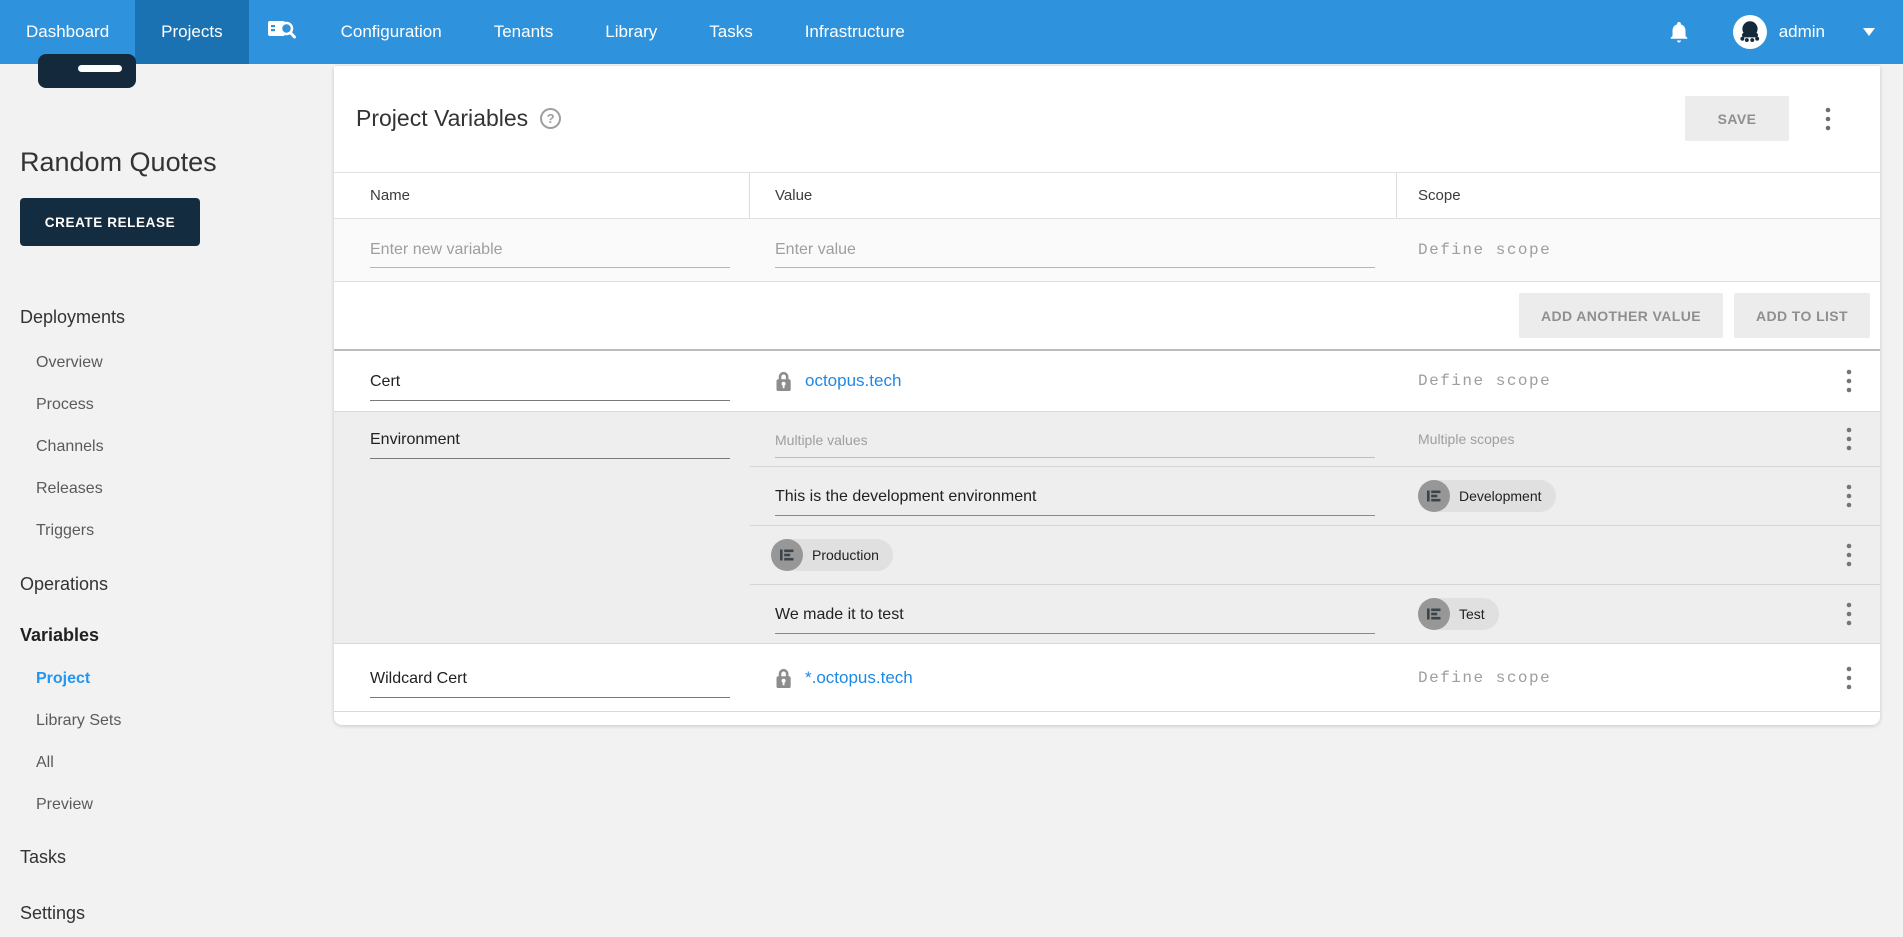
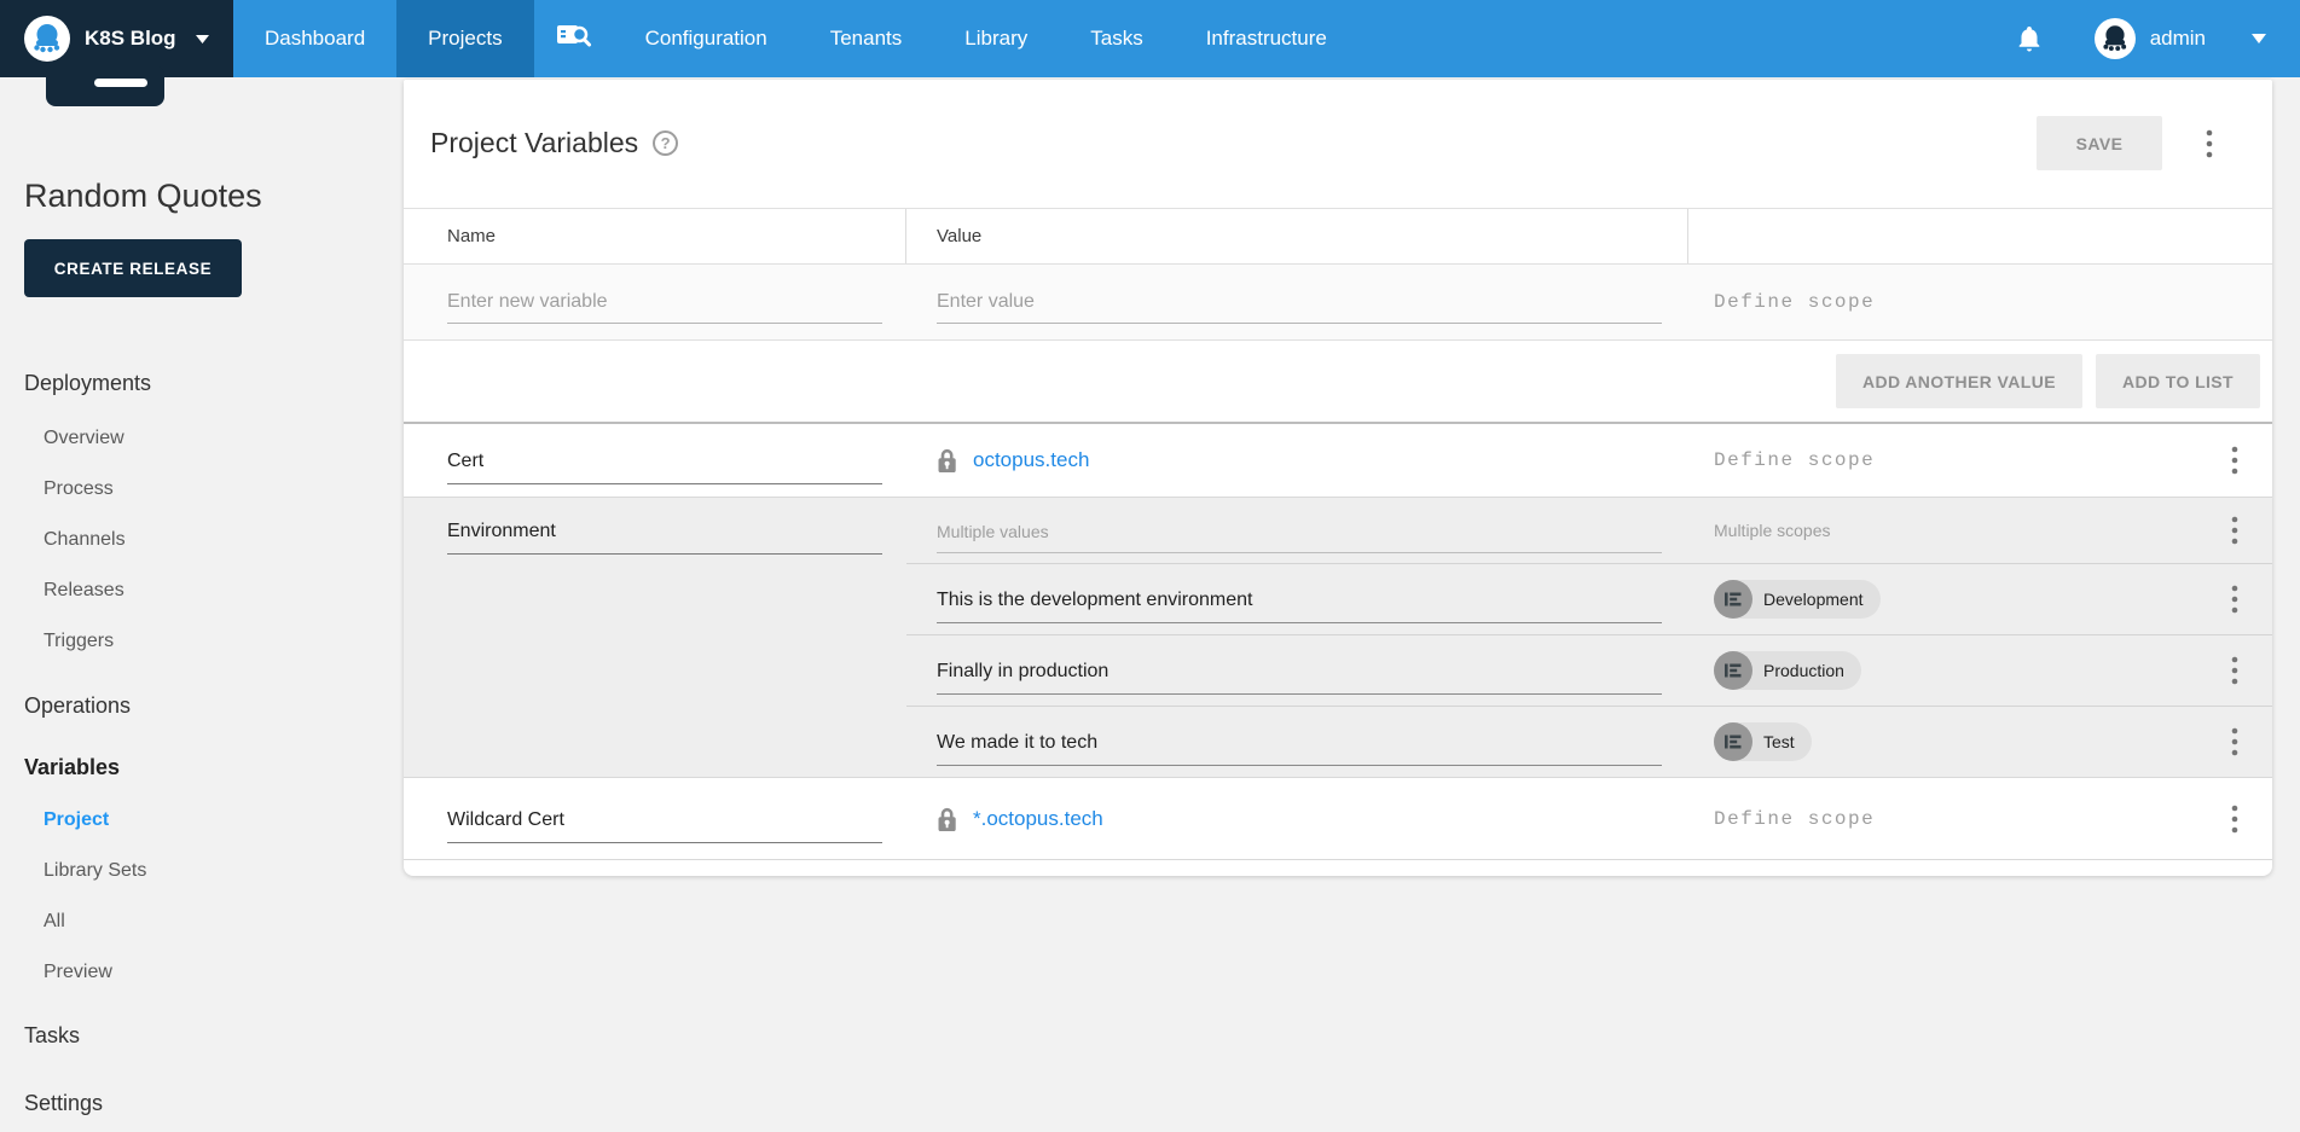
+ K8S Blog
  Dashboard
  Projects
  Configuration
  Tenants
  Library
  Tasks
  Infrastructure
  admin
  Random Quotes
  CREATE RELEASE
  Deployments
  Overview
  Process
  Channels
  Releases
  Triggers
  Operations
  Variables
  Project
  Library Sets
  All
  Preview
  Tasks
  Settings
  Project Variables
  ?
  SAVE
  Name
  Value
- Scope
  Enter new variable
  Enter value
  Define scope
  ADD ANOTHER VALUE
  ADD TO LIST
  Cert
  octopus.tech
  Define scope
  Environment
  Multiple values
  Multiple scopes
  This is the development environment
  Development
+ Finally in production
  Production
- We made it to test
+ We made it to tech
  Test
  Wildcard Cert
  *.octopus.tech
  Define scope
